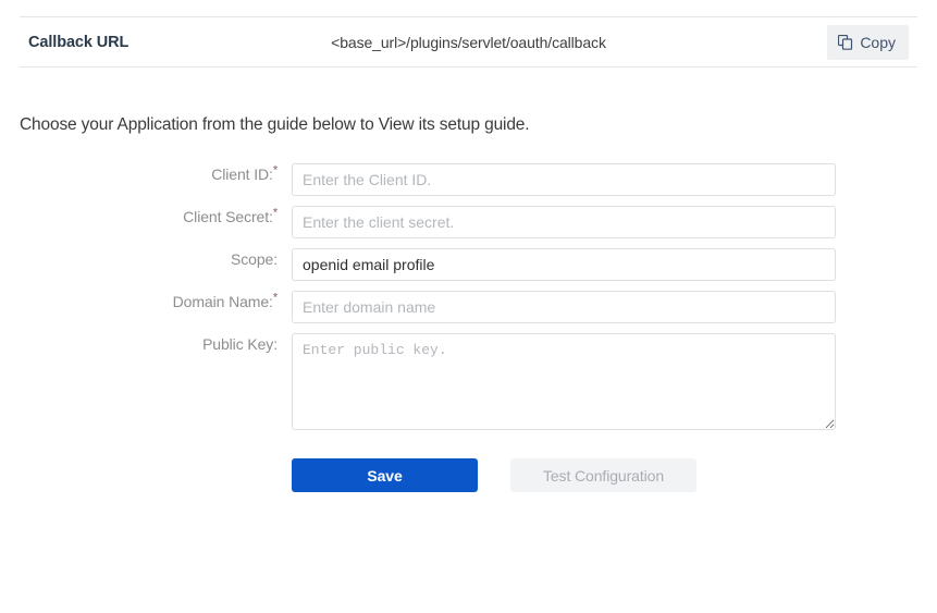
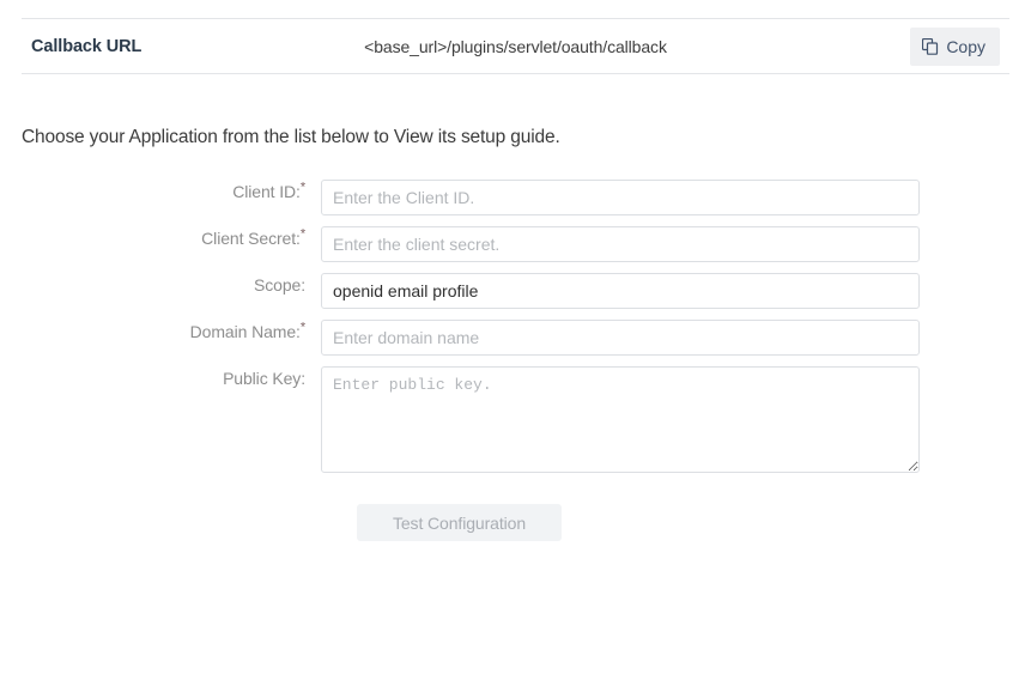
  Callback URL
  <base_url>/plugins/servlet/oauth/callback
  Copy
- Choose your Application from the guide below to View its setup guide.
+ Choose your Application from the list below to View its setup guide.
  Client ID:*
  Enter the Client ID.
  Client Secret:*
  Enter the client secret.
  Scope:
  openid email profile
  Domain Name:*
  Enter domain name
  Public Key:
  Enter public key.
- Save
  Test Configuration
